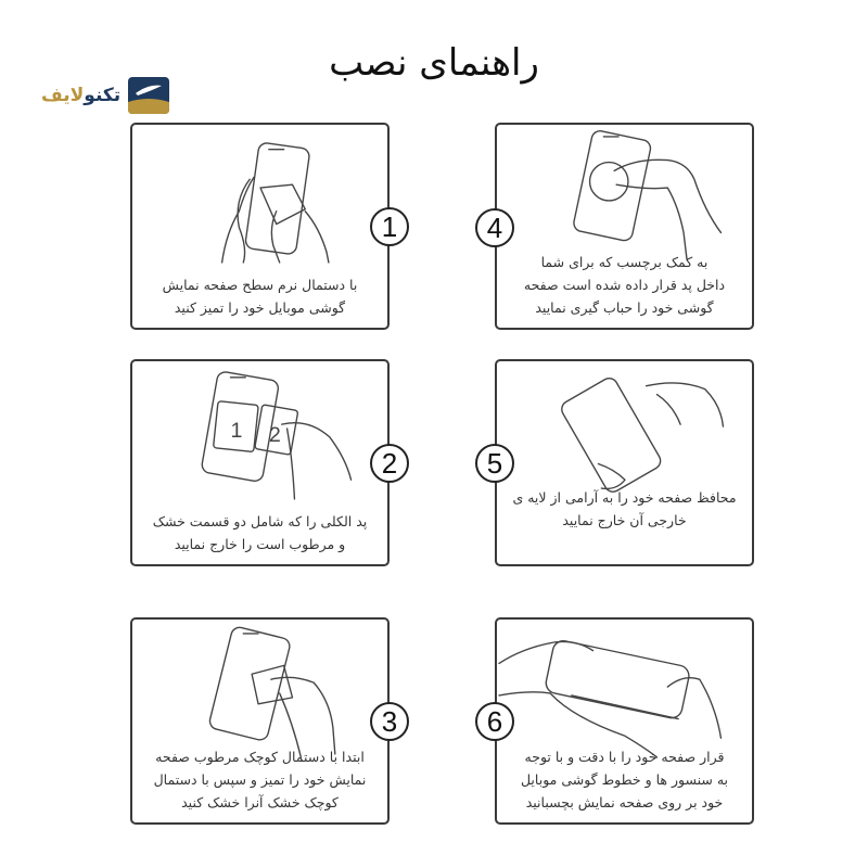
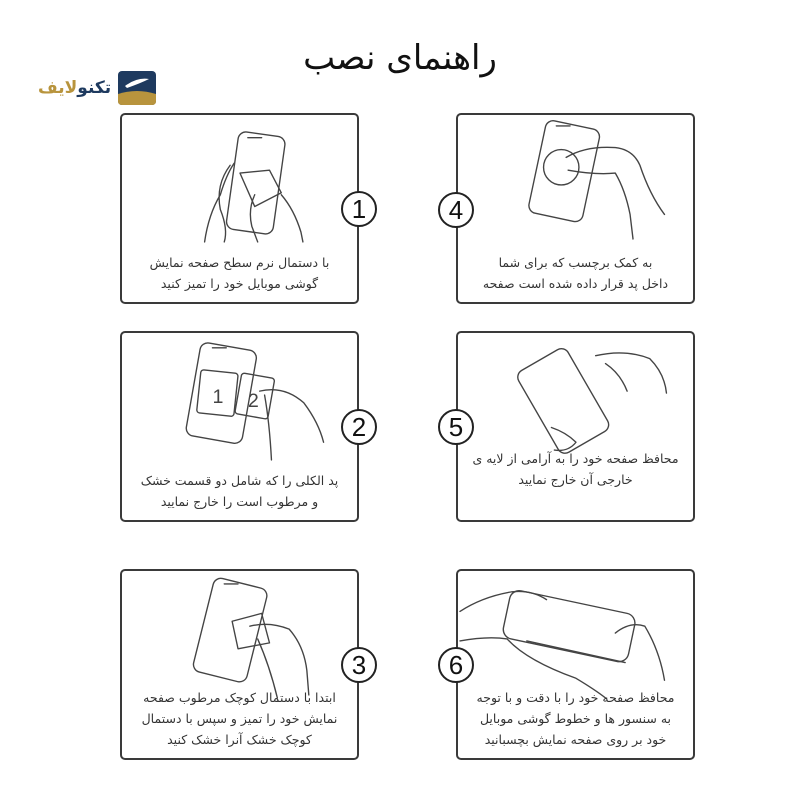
  تکنولایف
  راهنمای نصب
  با دستمال نرم سطح صفحه نمایش
  گوشی موبایل خود را تمیز کنید
  1
  به کمک برچسب که برای شما
  داخل پد قرار داده شده است صفحه
- گوشی خود را حباب گیری نمایید
  4
  1
  2
  پد الکلی را که شامل دو قسمت خشک
  و مرطوب است را خارج نمایید
  2
  محافظ صفحه خود را به آرامی از لایه ی
  خارجی آن خارج نمایید
  5
  ابتدا با دستمال کوچک مرطوب صفحه
  نمایش خود را تمیز و سپس با دستمال
  کوچک خشک آنرا خشک کنید
  3
- قرار صفحه خود را با دقت و با توجه
+ محافظ صفحه خود را با دقت و با توجه
  به سنسور ها و خطوط گوشی موبایل
  خود بر روی صفحه نمایش بچسبانید
  6
